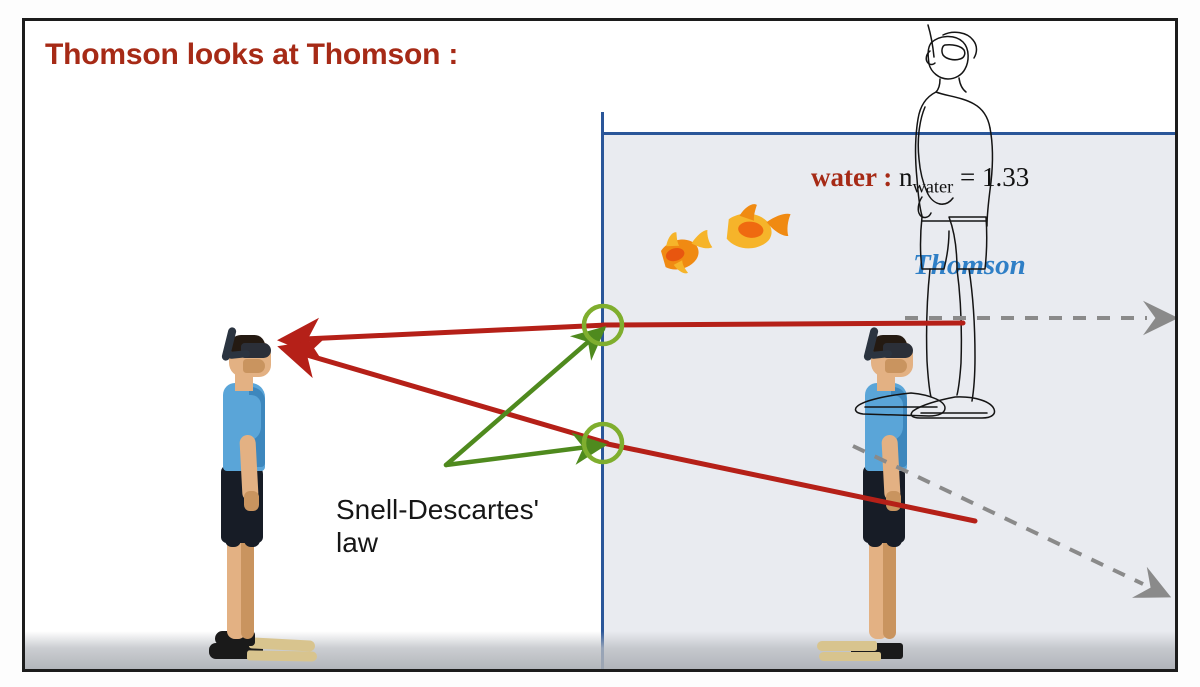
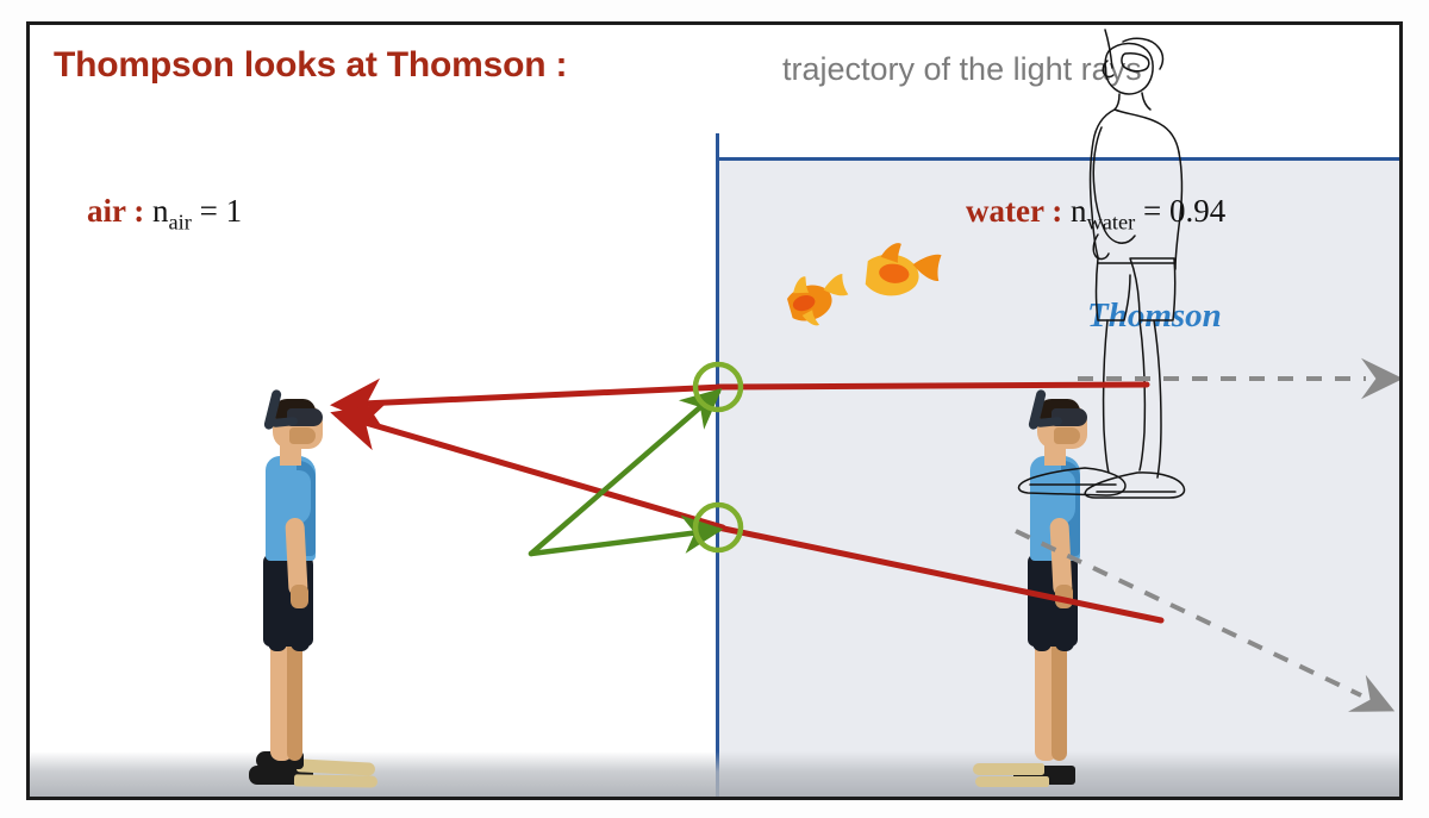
- Thomson looks at Thomson :
+ Thompson looks at Thomson :
+ trajectory of the light rays
+ air : nair = 1
- water : nwater = 1.33
+ water : nwater = 0.94
  homson
- Snell-Descartes'
- law
